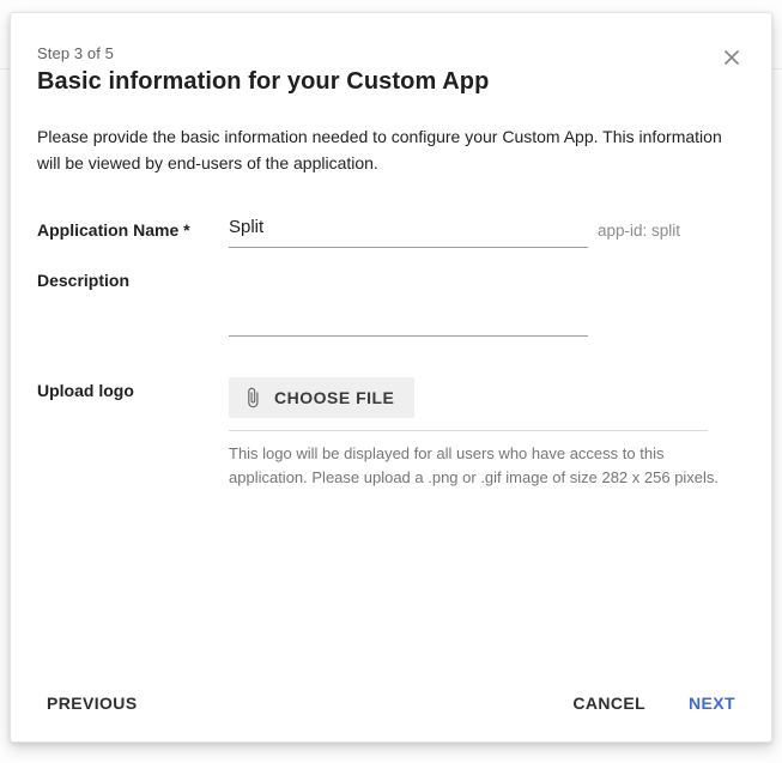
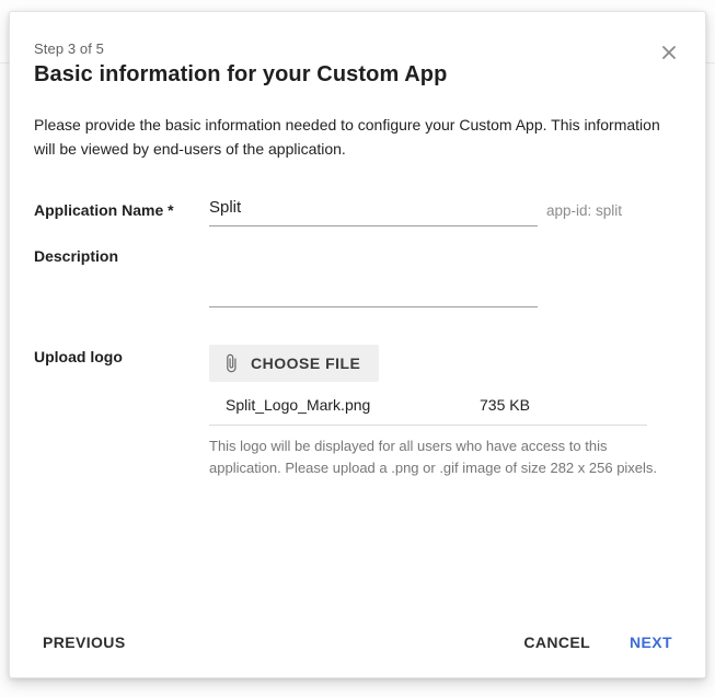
  Step 3 of 5
  Basic information for your Custom App
  Please provide the basic information needed to configure your Custom App. This information will be viewed by end-users of the application.
  Application Name *
  Split
  app-id: split
  Description
  Upload logo
  CHOOSE FILE
+ Split_Logo_Mark.png
+ 735 KB
  This logo will be displayed for all users who have access to this application. Please upload a .png or .gif image of size 282 x 256 pixels.
  PREVIOUS
  CANCEL
  NEXT
